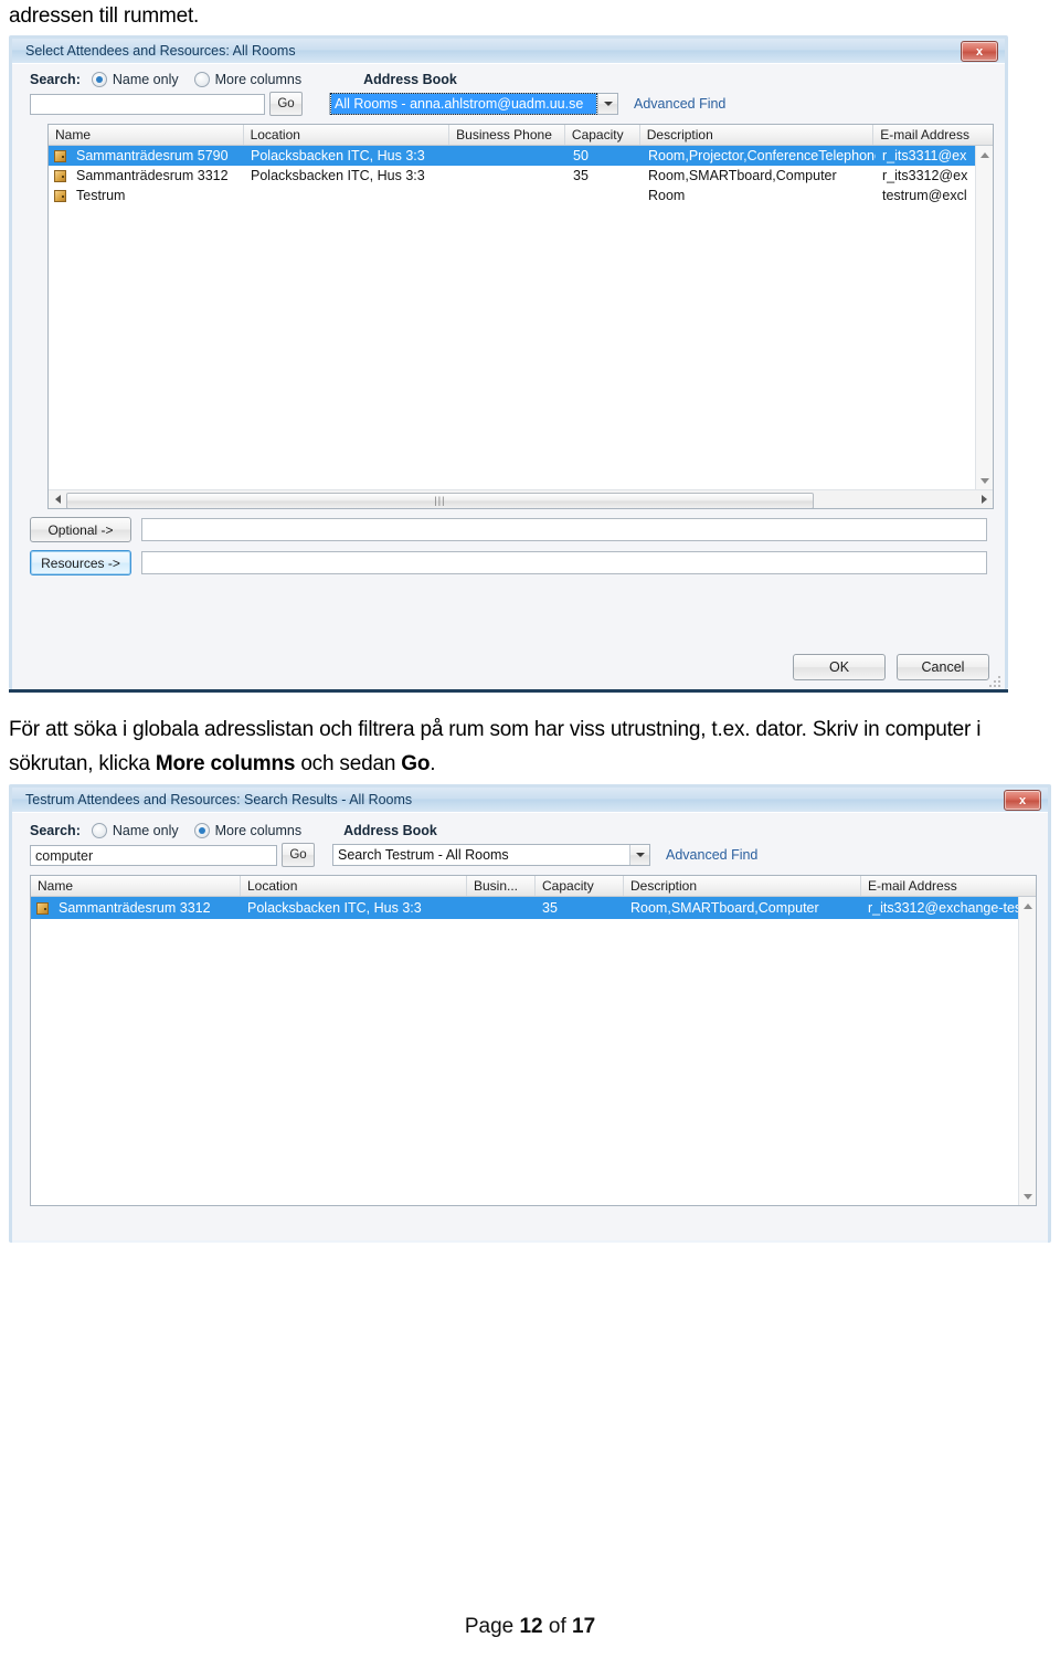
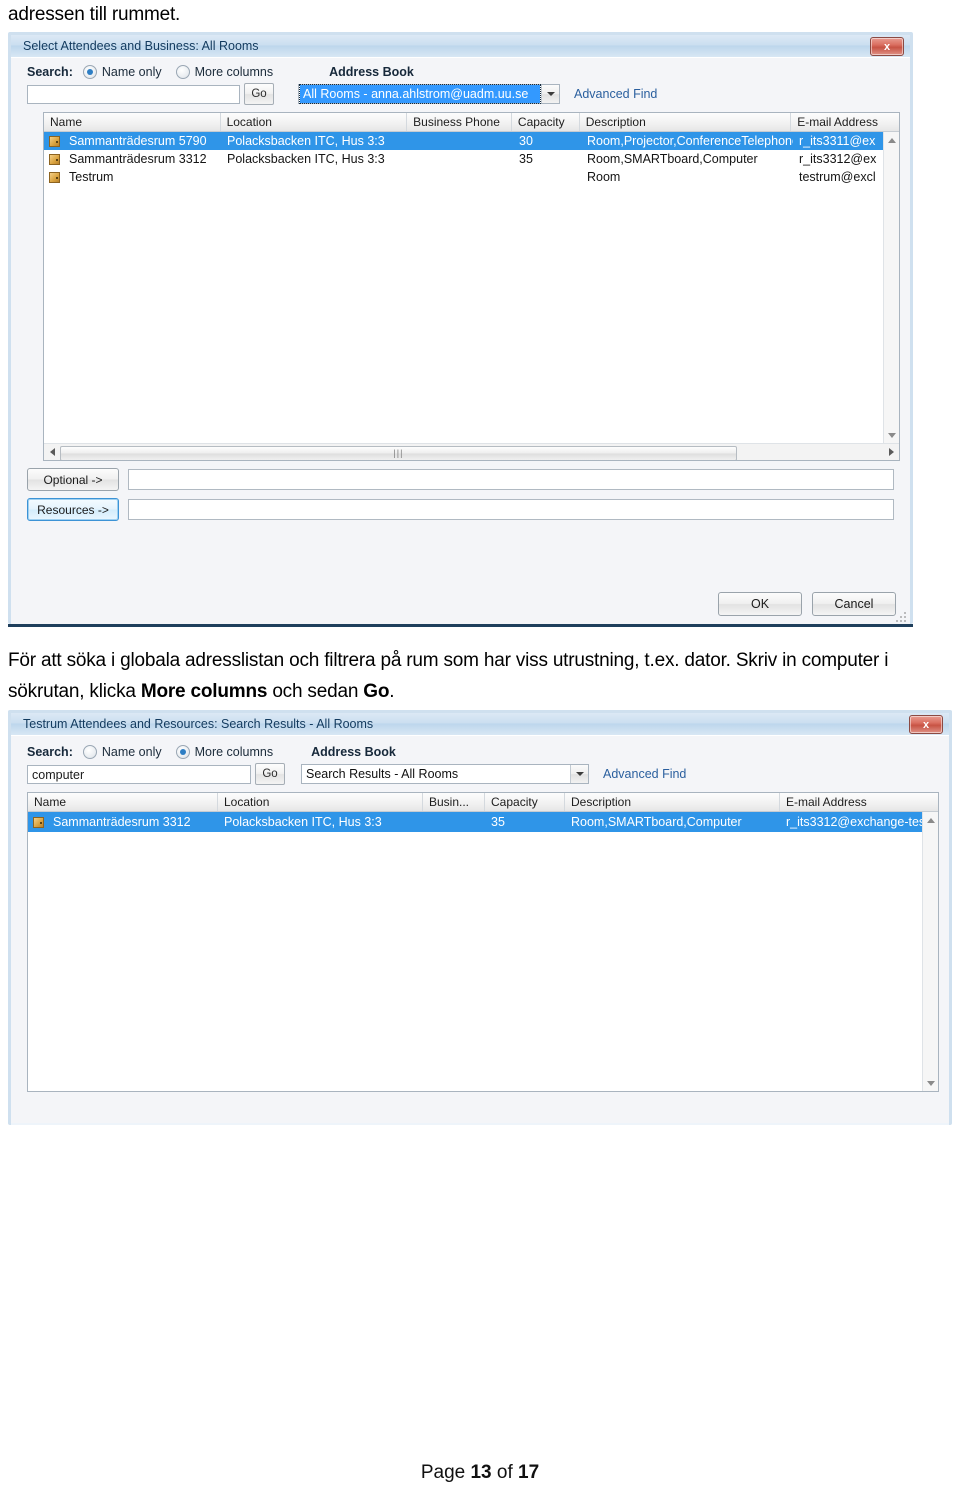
  adressen till rummet.
- Select Attendees and Resources: All Rooms
+ Select Attendees and Business: All Rooms
  x
  Search:
  Name only
  More columns
  Address Book
  Go
  All Rooms - anna.ahlstrom@uadm.uu.se
  Advanced Find
  Name
  Location
  Business Phone
  Capacity
  Description
  E-mail Address
  Sammanträdesrum 5790
  Polacksbacken ITC, Hus 3:3
- 50
+ 30
  Room,Projector,ConferenceTelephon
  r_its3311@ex
  Sammanträdesrum 3312
  Polacksbacken ITC, Hus 3:3
  35
  Room,SMARTboard,Computer
  r_its3312@ex
  Testrum
  Room
  testrum@excl
  |||
  Optional ->
  Resources ->
  OK
  Cancel
  För att söka i globala adresslistan och filtrera på rum som har viss utrustning, t.ex. dator. Skriv in computer i sökrutan, klicka More columns och sedan Go.
  Testrum Attendees and Resources: Search Results - All Rooms
  x
  Search:
  Name only
  More columns
  Address Book
  computer
  Go
- Search Testrum - All Rooms
+ Search Results - All Rooms
  Advanced Find
  Name
  Location
  Busin...
  Capacity
  Description
  E-mail Address
  Sammanträdesrum 3312
  Polacksbacken ITC, Hus 3:3
  35
  Room,SMARTboard,Computer
  r_its3312@exchange-te
- Page 12 of 17
+ Page 13 of 17
